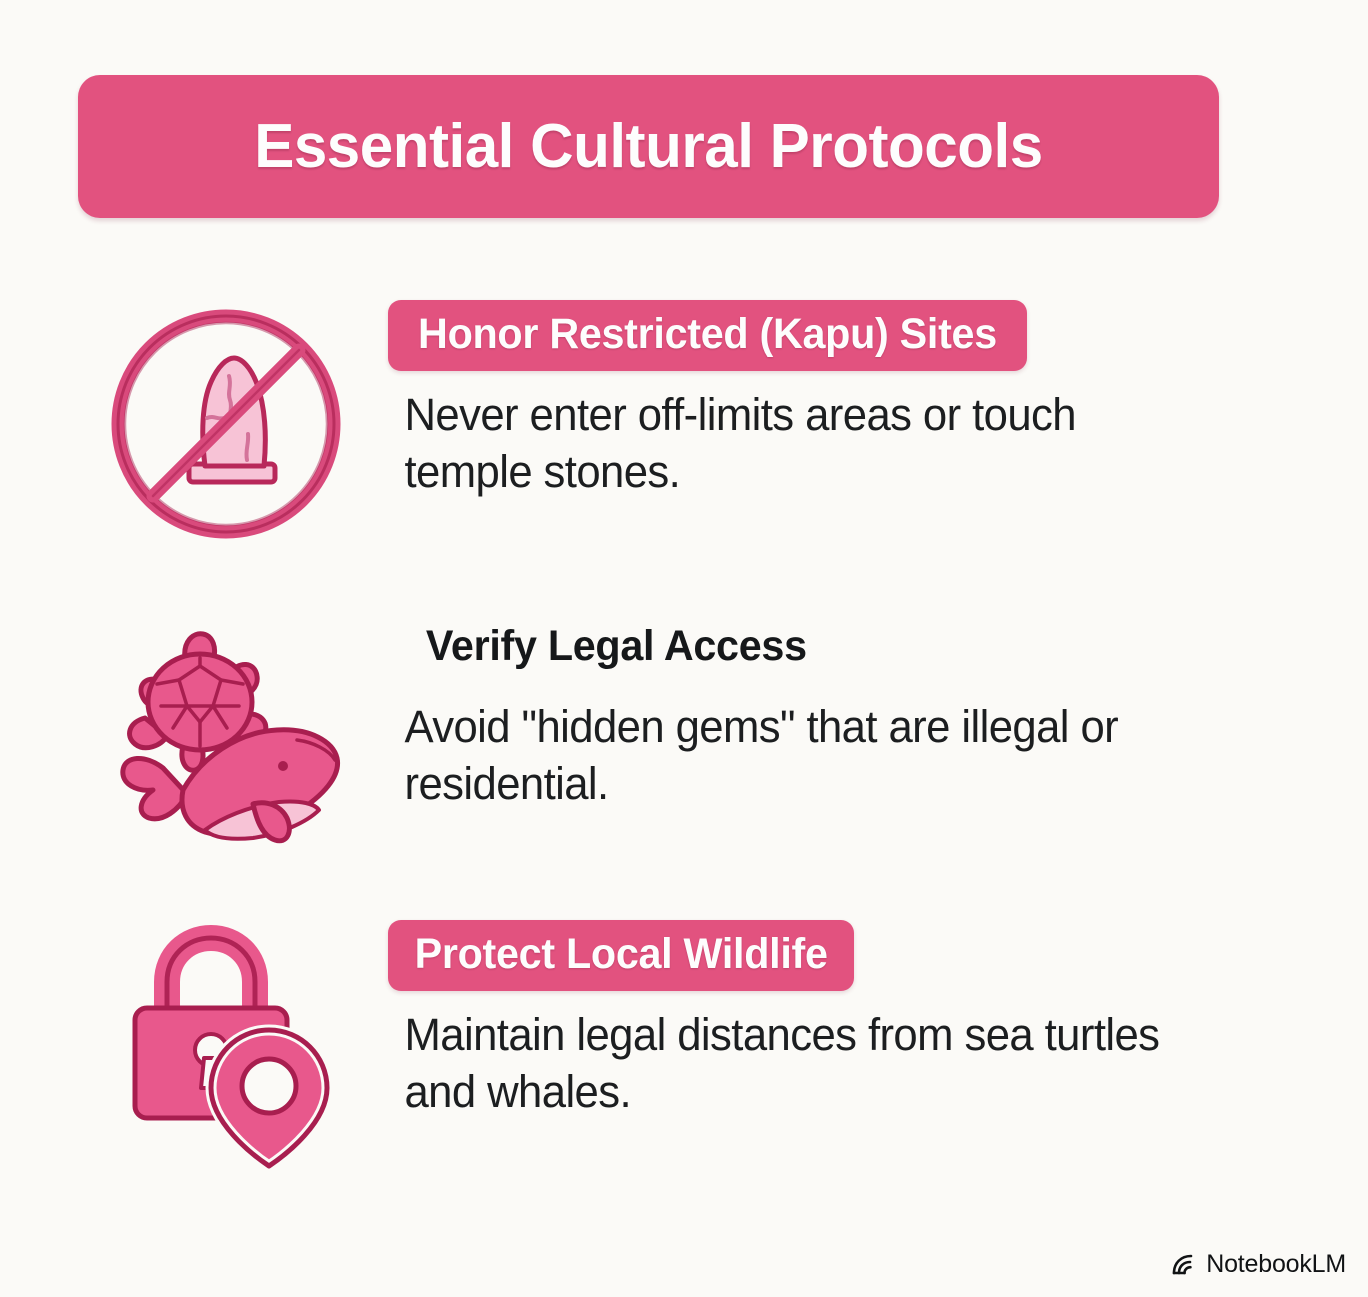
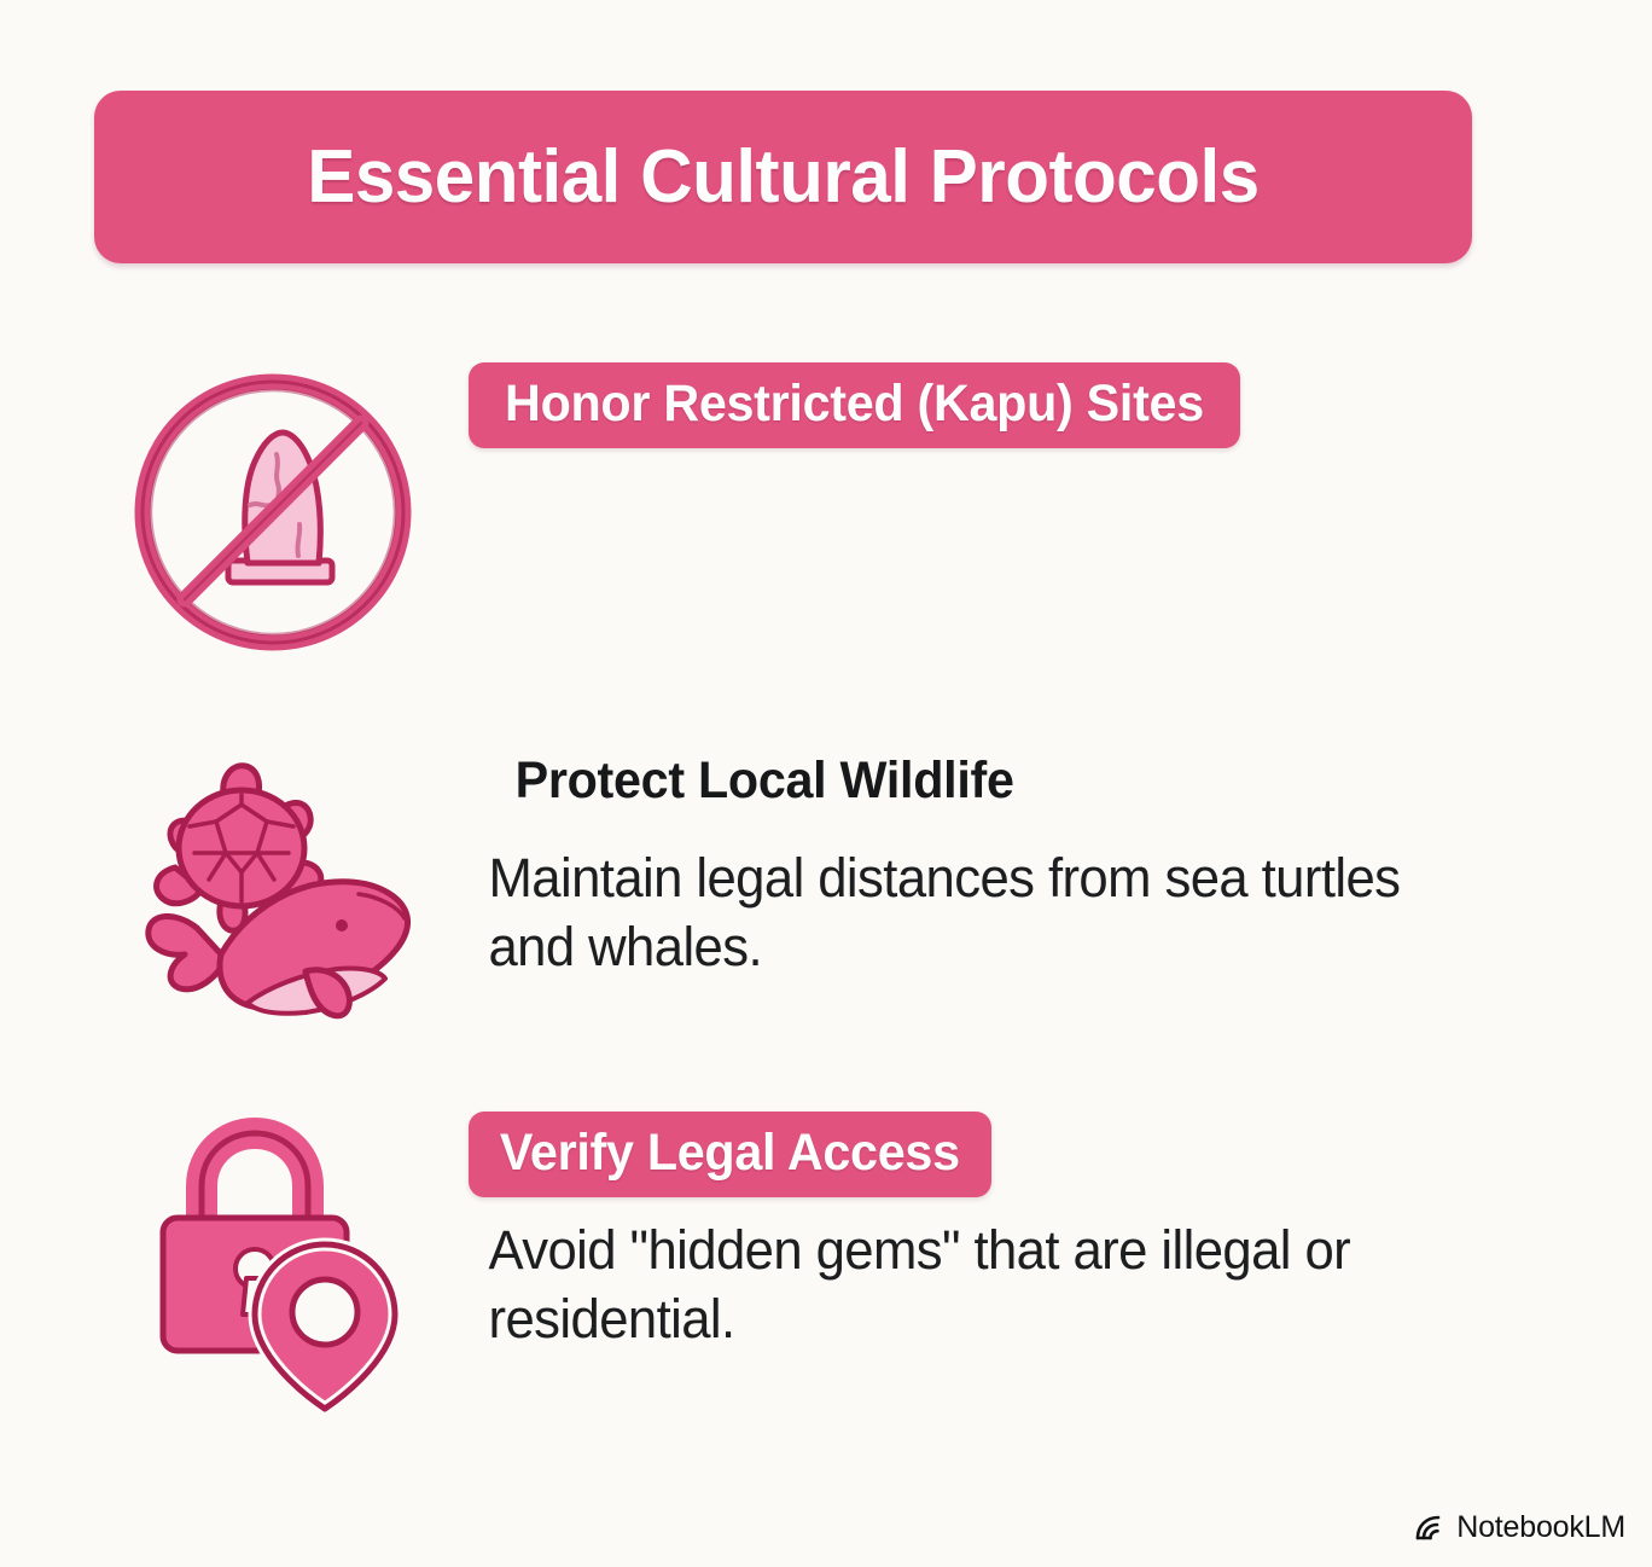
  Essential Cultural Protocols
  Honor Restricted (Kapu) Sites
- Never enter off-limits areas or touch temple stones.
- Verify Legal Access
+ Protect Local Wildlife
- Avoid "hidden gems" that are illegal or residential.
+ Maintain legal distances from sea turtles and whales.
- Protect Local Wildlife
+ Verify Legal Access
- Maintain legal distances from sea turtles and whales.
+ Avoid "hidden gems" that are illegal or residential.
  NotebookLM
